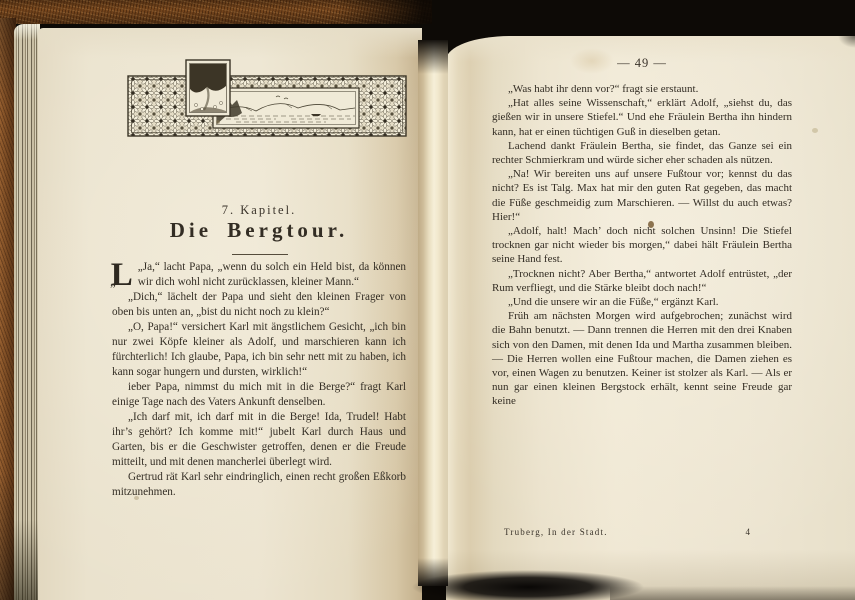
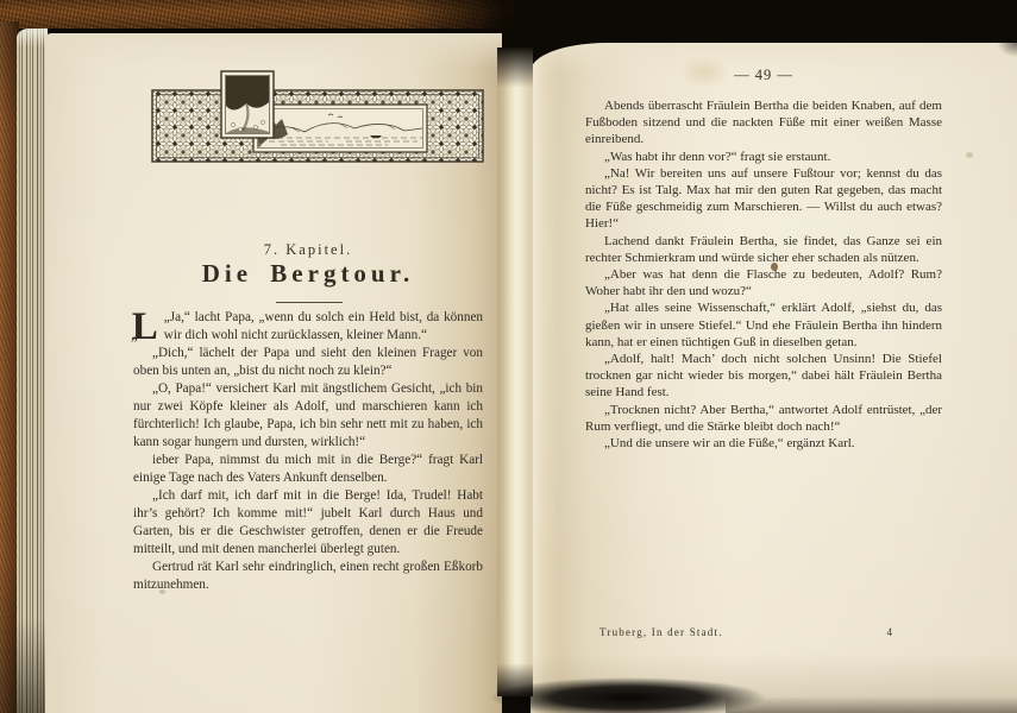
  7. Kapitel.
  Die Bergtour.
  „
  L
  „Ja,“ lacht Papa, „wenn du solch ein Held bist, da können wir dich wohl nicht zurücklassen, kleiner Mann.“
  „Dich,“ lächelt der Papa und sieht den kleinen Frager von oben bis unten an, „bist du nicht noch zu klein?“
  „O, Papa!“ versichert Karl mit ängstlichem Gesicht, „ich bin nur zwei Köpfe kleiner als Adolf, und marschieren kann ich fürchterlich! Ich glaube, Papa, ich bin sehr nett mit zu haben, ich kann sogar hungern und dursten, wirklich!“
  ieber Papa, nimmst du mich mit in die Berge?“ fragt Karl einige Tage nach des Vaters Ankunft denselben.
- „Ich darf mit, ich darf mit in die Berge! Ida, Trudel! Habt ihr’s gehört? Ich komme mit!“ jubelt Karl durch Haus und Garten, bis er die Geschwister getroffen, denen er die Freude mitteilt, und mit denen mancherlei überlegt wird.
+ „Ich darf mit, ich darf mit in die Berge! Ida, Trudel! Habt ihr’s gehört? Ich komme mit!“ jubelt Karl durch Haus und Garten, bis er die Geschwister getroffen, denen er die Freude mitteilt, und mit denen mancherlei überlegt guten.
  Gertrud rät Karl sehr eindringlich, einen recht großen Eßkorb mitzunehmen.
  — 49 —
+ Abends überrascht Fräulein Bertha die beiden Knaben, auf dem Fußboden sitzend und die nackten Füße mit einer weißen Masse einreibend.
  „Was habt ihr denn vor?“ fragt sie erstaunt.
- „Hat alles seine Wissenschaft,“ erklärt Adolf, „siehst du, das gießen wir in unsere Stiefel.“ Und ehe Fräulein Bertha ihn hindern kann, hat er einen tüchtigen Guß in dieselben getan.
+ „Na! Wir bereiten uns auf unsere Fußtour vor; kennst du das nicht? Es ist Talg. Max hat mir den guten Rat gegeben, das macht die Füße geschmeidig zum Marschieren. — Willst du auch etwas? Hier!“
  Lachend dankt Fräulein Bertha, sie findet, das Ganze sei ein rechter Schmierkram und würde sicher eher schaden als nützen.
+ „Aber was hat denn die Flasche zu bedeuten, Adolf? Rum? Woher habt ihr den und wozu?“
- „Na! Wir bereiten uns auf unsere Fußtour vor; kennst du das nicht? Es ist Talg. Max hat mir den guten Rat gegeben, das macht die Füße geschmeidig zum Marschieren. — Willst du auch etwas? Hier!“
+ „Hat alles seine Wissenschaft,“ erklärt Adolf, „siehst du, das gießen wir in unsere Stiefel.“ Und ehe Fräulein Bertha ihn hindern kann, hat er einen tüchtigen Guß in dieselben getan.
  „Adolf, halt! Mach’ doch nicht solchen Unsinn! Die Stiefel trocknen gar nicht wieder bis morgen,“ dabei hält Fräulein Bertha seine Hand fest.
  „Trocknen nicht? Aber Bertha,“ antwortet Adolf entrüstet, „der Rum verfliegt, und die Stärke bleibt doch nach!“
  „Und die unsere wir an die Füße,“ ergänzt Karl.
- Früh am nächsten Morgen wird aufgebrochen; zunächst wird die Bahn benutzt. — Dann trennen die Herren mit den drei Knaben sich von den Damen, mit denen Ida und Martha zusammen bleiben. — Die Herren wollen eine Fußtour machen, die Damen ziehen es vor, einen Wagen zu benutzen. Keiner ist stolzer als Karl. — Als er nun gar einen kleinen Bergstock erhält, kennt seine Freude gar keine
  Truberg, In der Stadt.
  4
